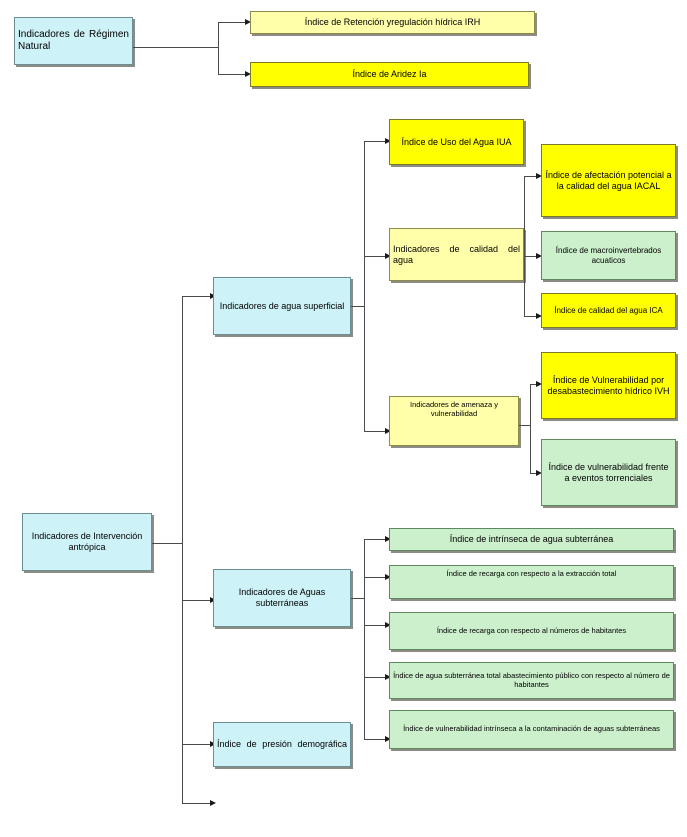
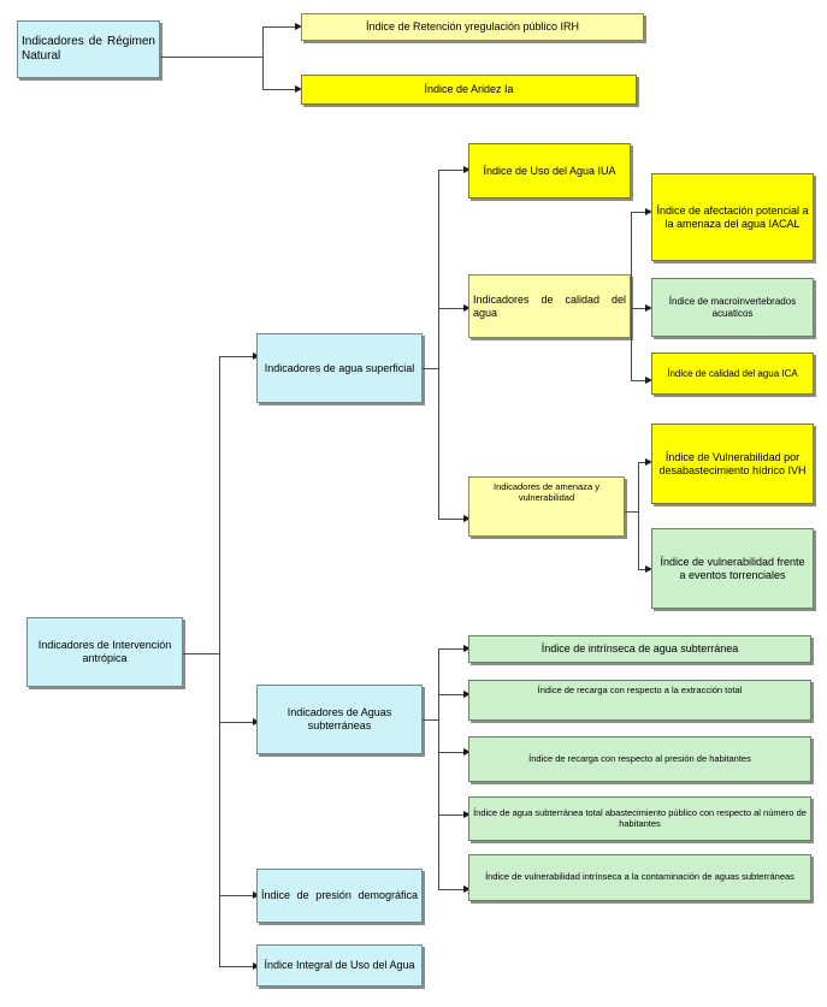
  Indicadores de Régimen Natural
- Índice de Retención yregulación hídrica IRH
+ Índice de Retención yregulación público IRH
  Índice de Aridez Ia
  Indicadores de Intervención antrópica
  Indicadores de agua superficial
  Índice de Uso del Agua IUA
  Indicadores de calidad del agua
- Índice de afectación potencial a la calidad del agua IACAL
+ Índice de afectación potencial a la amenaza del agua IACAL
  Índice de macroinvertebrados acuaticos
  Índice de calidad del agua ICA
  Indicadores de amenaza y vulnerabilidad
  Índice de Vulnerabilidad por desabastecimiento hídrico IVH
  Índice de vulnerabilidad frente a eventos torrenciales
  Indicadores de Aguas subterráneas
  Índice de intrínseca de agua subterránea
  Índice de recarga con respecto a la extracción total
- Índice de recarga con respecto al números de habitantes
+ Índice de recarga con respecto al presión de habitantes
  Índice de agua subterránea total abastecimiento público con respecto al número de habitantes
  Índice de vulnerabilidad intrínseca a la contaminación de aguas subterráneas
  Índice de presión demográfica
+ Índice Integral de Uso del Agua
